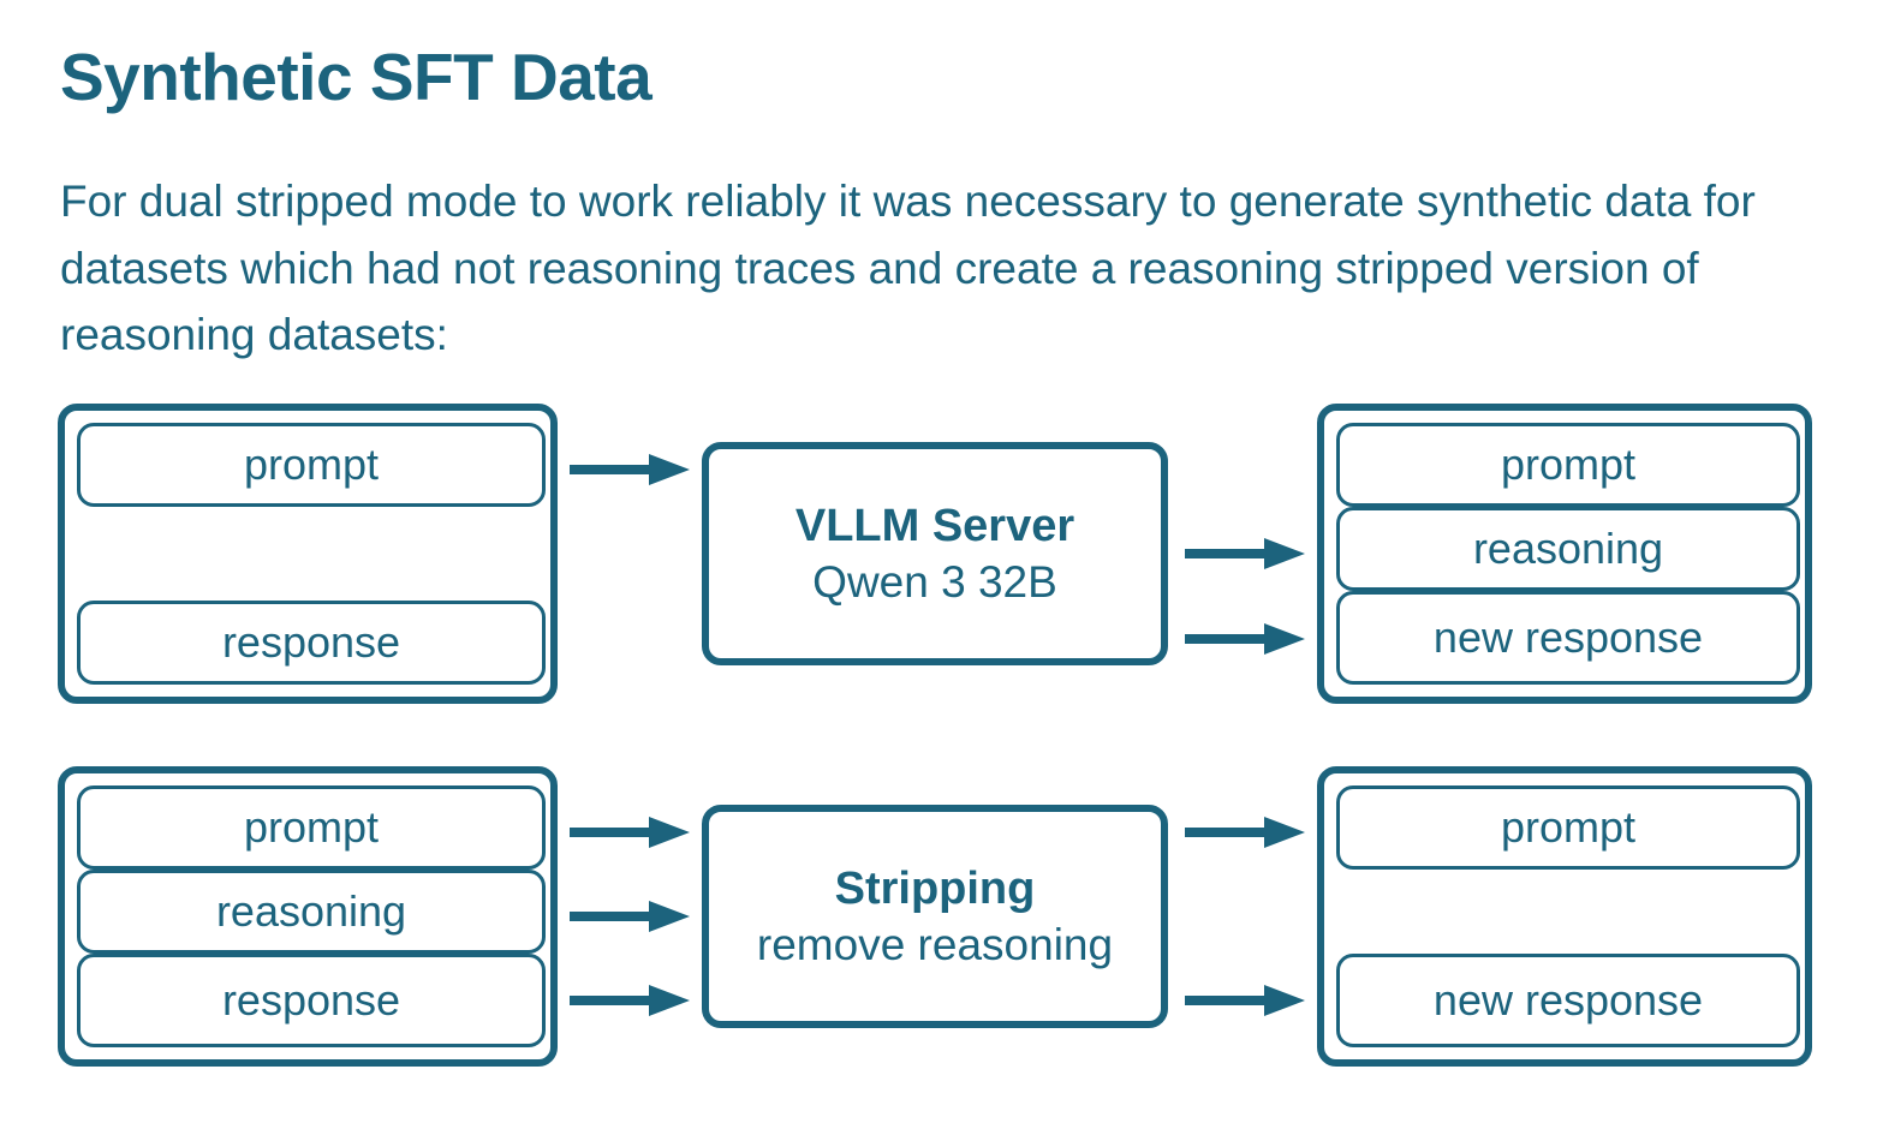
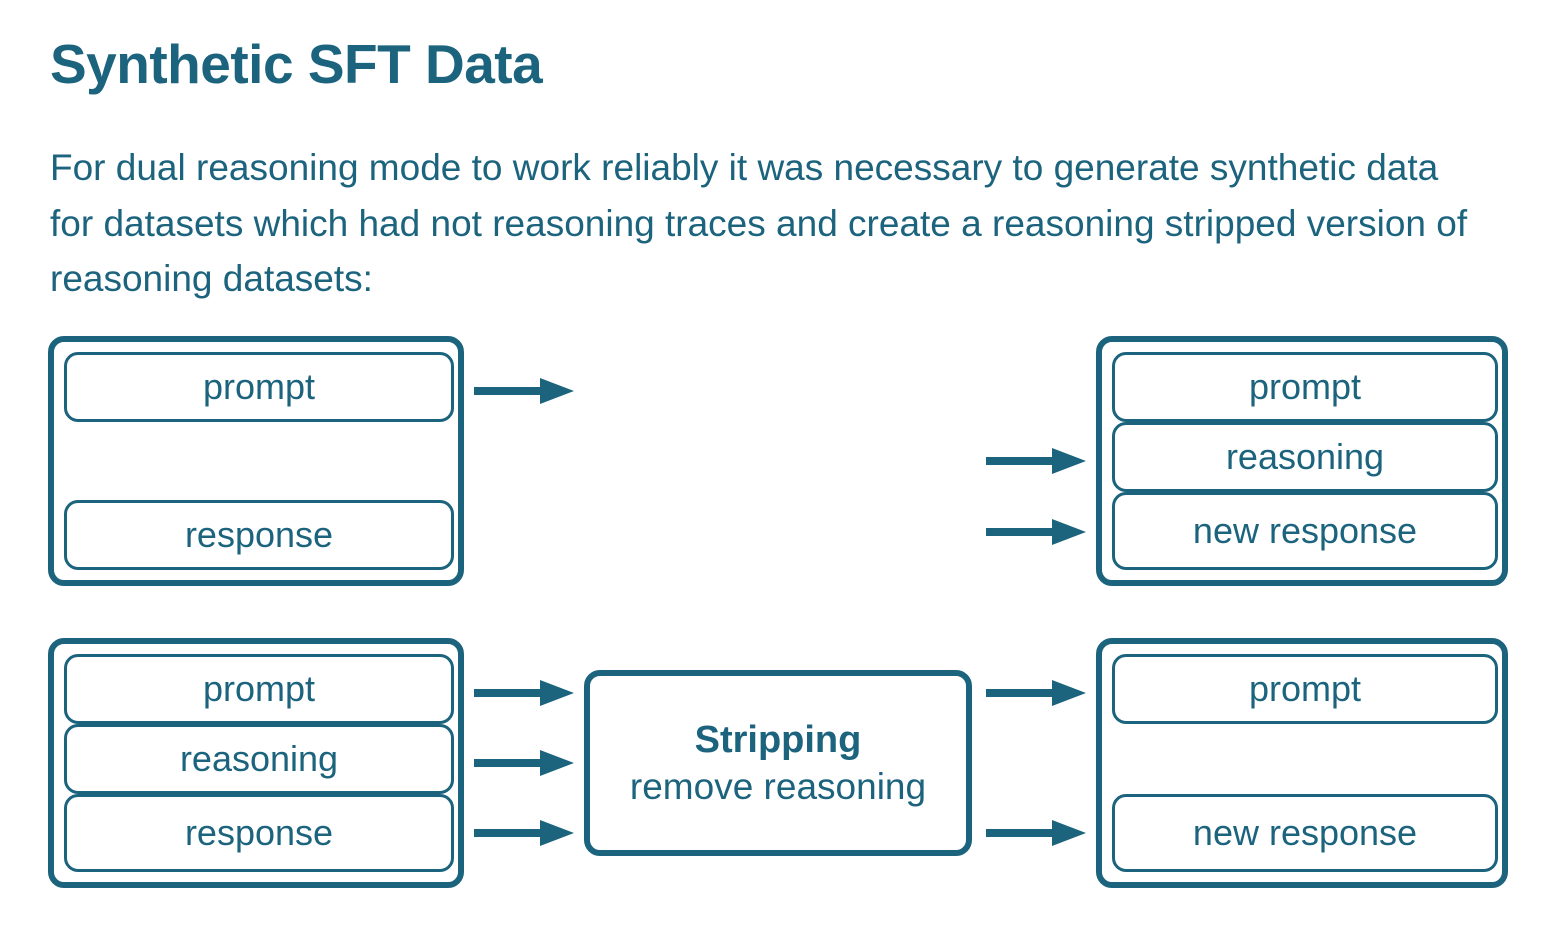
  Synthetic SFT Data
- For dual stripped mode to work reliably it was necessary to generate synthetic data for datasets which had not reasoning traces and create a reasoning stripped version of reasoning datasets:
+ For dual reasoning mode to work reliably it was necessary to generate synthetic data for datasets which had not reasoning traces and create a reasoning stripped version of reasoning datasets:
  prompt
  response
- VLLM Server
- Qwen 3 32B
  prompt
  reasoning
  new response
  prompt
  reasoning
  response
  Stripping
  remove reasoning
  prompt
  new response
